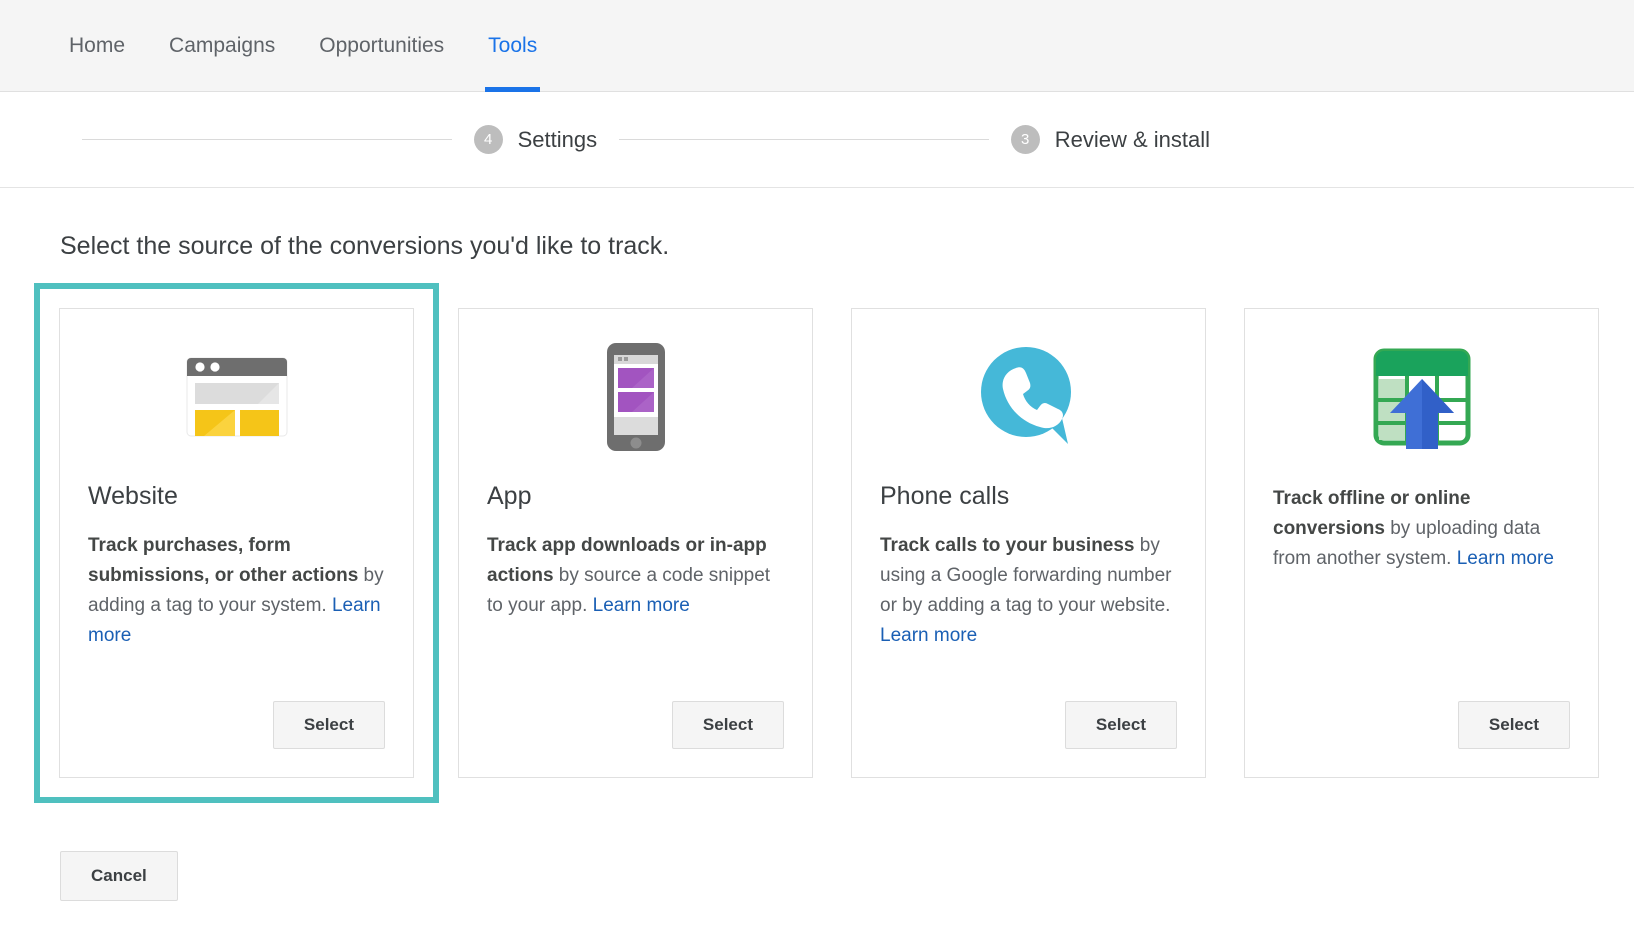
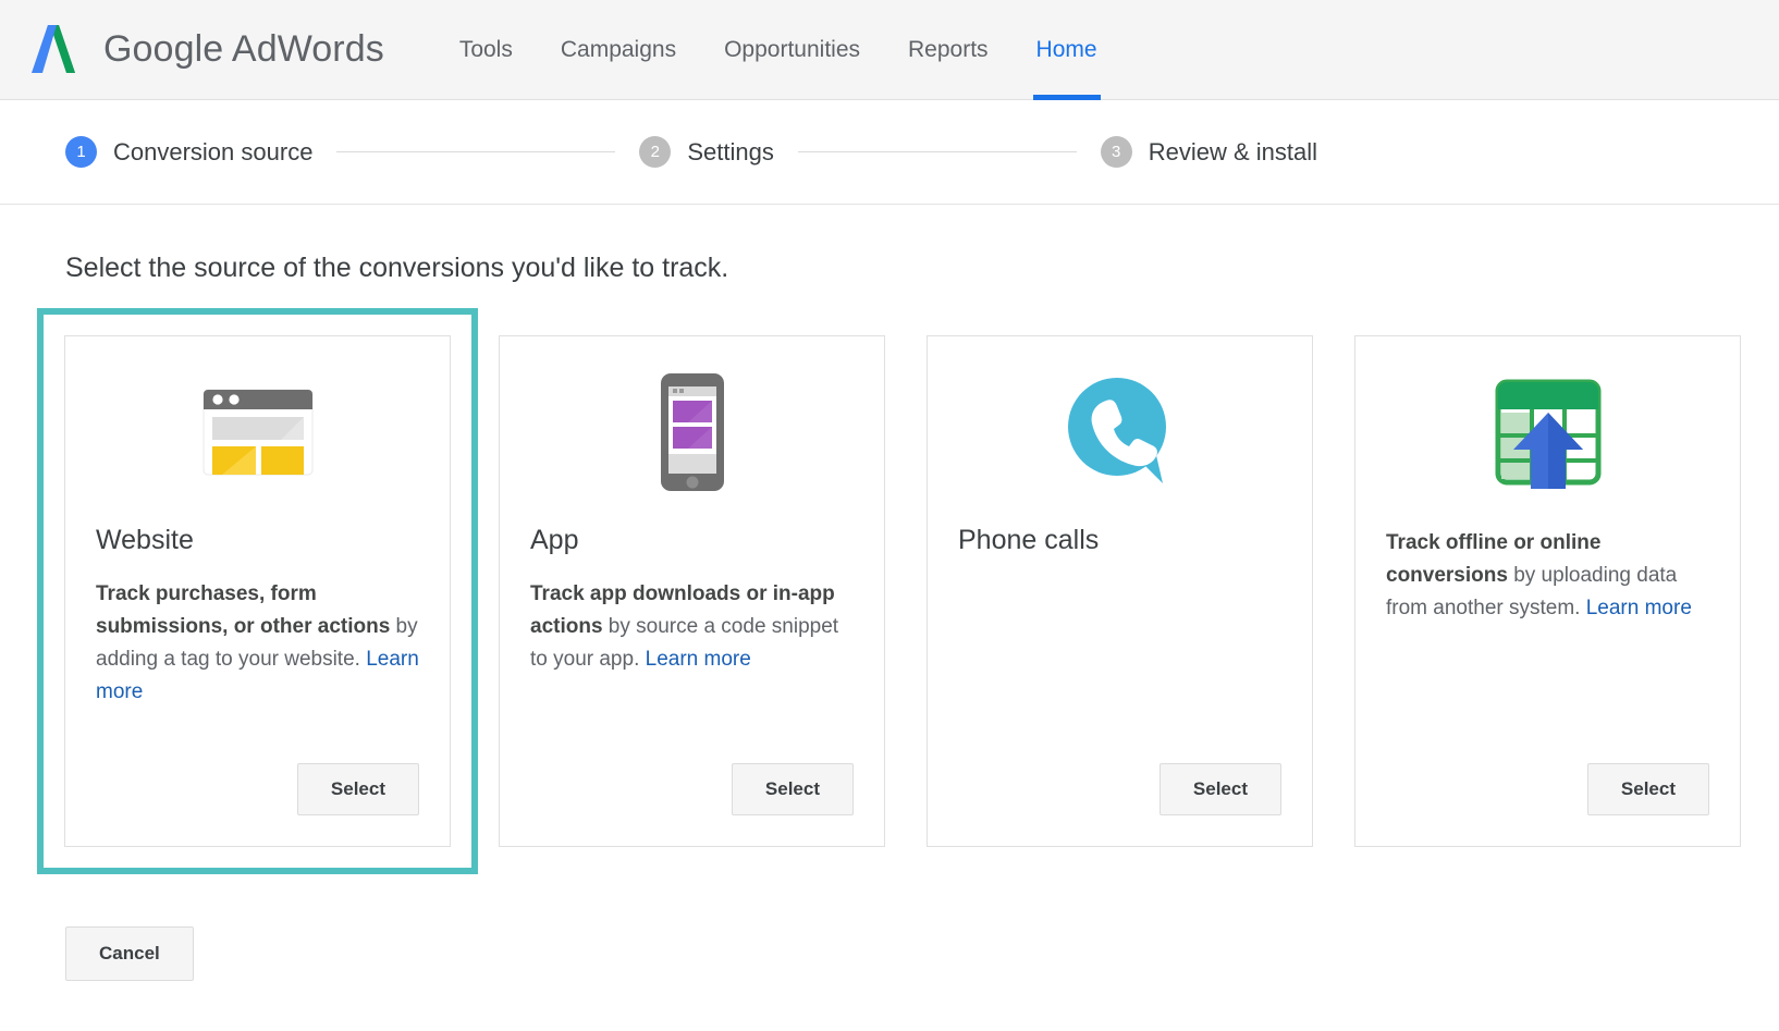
+ Google AdWords
- Home
+ Tools
  Campaigns
  Opportunities
+ Reports
- Tools
+ Home
+ 1
+ Conversion source
- 4
+ 2
  Settings
  3
  Review & install
  Select the source of the conversions you'd like to track.
  Website
- Track purchases, form submissions, or other actions by adding a tag to your system. Learn more
+ Track purchases, form submissions, or other actions by adding a tag to your website. Learn more
  Select
  App
  Track app downloads or in-app actions by source a code snippet to your app. Learn more
  Select
  Phone calls
- Track calls to your business by using a Google forwarding number or by adding a tag to your website. Learn more
  Select
  Track offline or online conversions by uploading data from another system. Learn more
  Select
  Cancel
